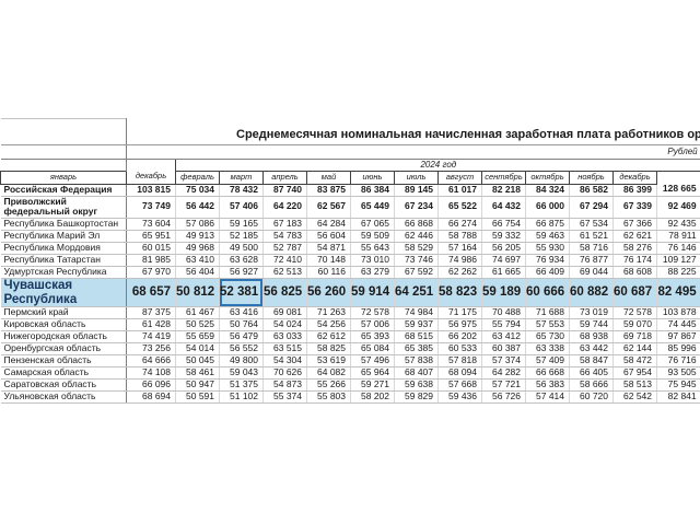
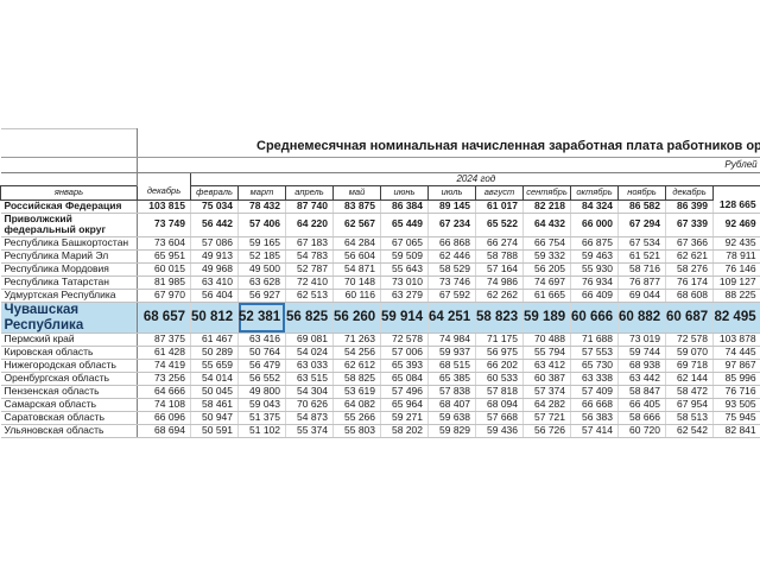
  	Среднемесячная номинальная начисленная заработная плата работников ор
  	Рублей
  	декабрь	2024 год
  январь	февраль	март	апрель	май	июнь	июль	август	сентябрь	октябрь	ноябрь	декабрь
  Российская Федерация	103 815	75 034	78 432	87 740	83 875	86 384	89 145	61 017	82 218	84 324	86 582	86 399	128 665
  Приволжский федеральный округ	73 749	56 442	57 406	64 220	62 567	65 449	67 234	65 522	64 432	66 000	67 294	67 339	92 469
  Республика Башкортостан	73 604	57 086	59 165	67 183	64 284	67 065	66 868	66 274	66 754	66 875	67 534	67 366	92 435
  Республика Марий Эл	65 951	49 913	52 185	54 783	56 604	59 509	62 446	58 788	59 332	59 463	61 521	62 621	78 911
  Республика Мордовия	60 015	49 968	49 500	52 787	54 871	55 643	58 529	57 164	56 205	55 930	58 716	58 276	76 146
  Республика Татарстан	81 985	63 410	63 628	72 410	70 148	73 010	73 746	74 986	74 697	76 934	76 877	76 174	109 127
  Удмуртская Республика	67 970	56 404	56 927	62 513	60 116	63 279	67 592	62 262	61 665	66 409	69 044	68 608	88 225
  Чувашская Республика	68 657	50 812	52 381	56 825	56 260	59 914	64 251	58 823	59 189	60 666	60 882	60 687	82 495
  Пермский край	87 375	61 467	63 416	69 081	71 263	72 578	74 984	71 175	70 488	71 688	73 019	72 578	103 878
- Кировская область	61 428	50 525	50 764	54 024	54 256	57 006	59 937	56 975	55 794	57 553	59 744	59 070	74 445
+ Кировская область	61 428	50 289	50 764	54 024	54 256	57 006	59 937	56 975	55 794	57 553	59 744	59 070	74 445
  Нижегородская область	74 419	55 659	56 479	63 033	62 612	65 393	68 515	66 202	63 412	65 730	68 938	69 718	97 867
  Оренбургская область	73 256	54 014	56 552	63 515	58 825	65 084	65 385	60 533	60 387	63 338	63 442	62 144	85 996
  Пензенская область	64 666	50 045	49 800	54 304	53 619	57 496	57 838	57 818	57 374	57 409	58 847	58 472	76 716
  Самарская область	74 108	58 461	59 043	70 626	64 082	65 964	68 407	68 094	64 282	66 668	66 405	67 954	93 505
  Саратовская область	66 096	50 947	51 375	54 873	55 266	59 271	59 638	57 668	57 721	56 383	58 666	58 513	75 945
  Ульяновская область	68 694	50 591	51 102	55 374	55 803	58 202	59 829	59 436	56 726	57 414	60 720	62 542	82 841
